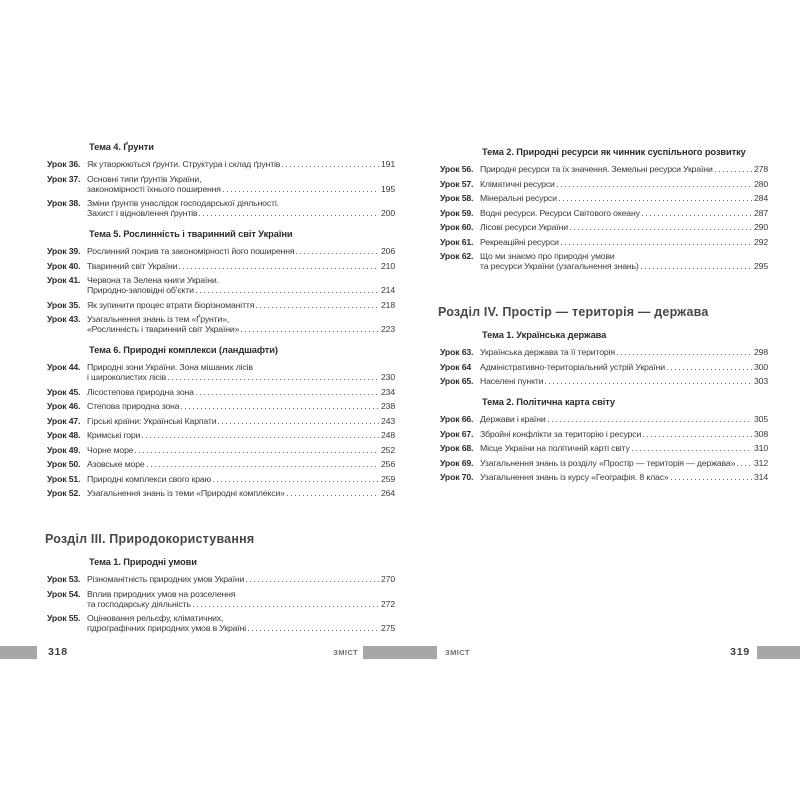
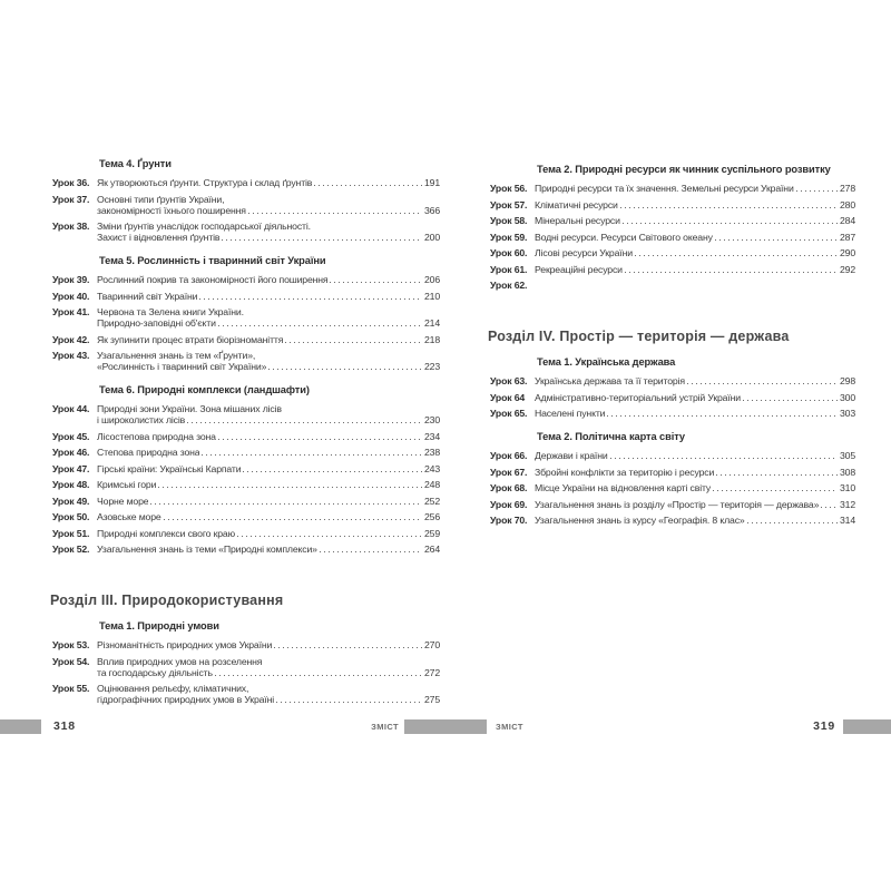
  Тема 4. Ґрунти
  Урок 36.
  Як утворюються ґрунти. Структура і склад ґрунтів
  191
  Урок 37.
  Основні типи ґрунтів України,
  закономірності їхнього поширення
- 195
+ 366
  Урок 38.
  Зміни ґрунтів унаслідок господарської діяльності.
  Захист і відновлення ґрунтів
  200
  Тема 5. Рослинність і тваринний світ України
  Урок 39.
  Рослинний покрив та закономірності його поширення
  206
  Урок 40.
  Тваринний світ України
  210
  Урок 41.
  Червона та Зелена книги України.
  Природно-заповідні об'єкти
  214
- Урок 35.
+ Урок 42.
  Як зупинити процес втрати біорізноманіття
  218
  Урок 43.
  Узагальнення знань із тем «Ґрунти»,
  «Рослинність і тваринний світ України»
  223
  Тема 6. Природні комплекси (ландшафти)
  Урок 44.
  Природні зони України. Зона мішаних лісів
  і широколистих лісів
  230
  Урок 45.
  Лісостепова природна зона
  234
  Урок 46.
  Степова природна зона
  238
  Урок 47.
  Гірські країни: Українські Карпати
  243
  Урок 48.
  Кримські гори
  248
  Урок 49.
  Чорне море
  252
  Урок 50.
  Азовське море
  256
  Урок 51.
  Природні комплекси свого краю
  259
  Урок 52.
  Узагальнення знань із теми «Природні комплекси»
  264
  Розділ III. Природокористування
  Тема 1. Природні умови
  Урок 53.
  Різноманітність природних умов України
  270
  Урок 54.
  Вплив природних умов на розселення
  та господарську діяльність
  272
  Урок 55.
  Оцінювання рельєфу, кліматичних,
  гідрографічних природних умов в Україні
  275
  Тема 2. Природні ресурси як чинник суспільного розвитку
  Урок 56.
  Природні ресурси та їх значення. Земельні ресурси України
  278
  Урок 57.
  Кліматичні ресурси
  280
  Урок 58.
  Мінеральні ресурси
  284
  Урок 59.
  Водні ресурси. Ресурси Світового океану
  287
  Урок 60.
  Лісові ресурси України
  290
  Урок 61.
  Рекреаційні ресурси
  292
  Урок 62.
- Що ми знаємо про природні умови
- та ресурси України (узагальнення знань)
- 295
  Розділ IV. Простір — територія — держава
  Тема 1. Українська держава
  Урок 63.
  Українська держава та її територія
  298
  Урок 64
  Адміністративно-територіальний устрій України
  300
  Урок 65.
  Населені пункти
  303
  Тема 2. Політична карта світу
  Урок 66.
  Держави і країни
  305
  Урок 67.
  Збройні конфлікти за територію і ресурси
  308
  Урок 68.
- Місце України на політичній карті світу
+ Місце України на відновлення карті світу
  310
  Урок 69.
  Узагальнення знань із розділу «Простір — територія — держава»
  312
  Урок 70.
  Узагальнення знань із курсу «Географія. 8 клас»
  314
  318
  ЗМІСТ
  ЗМІСТ
  319
